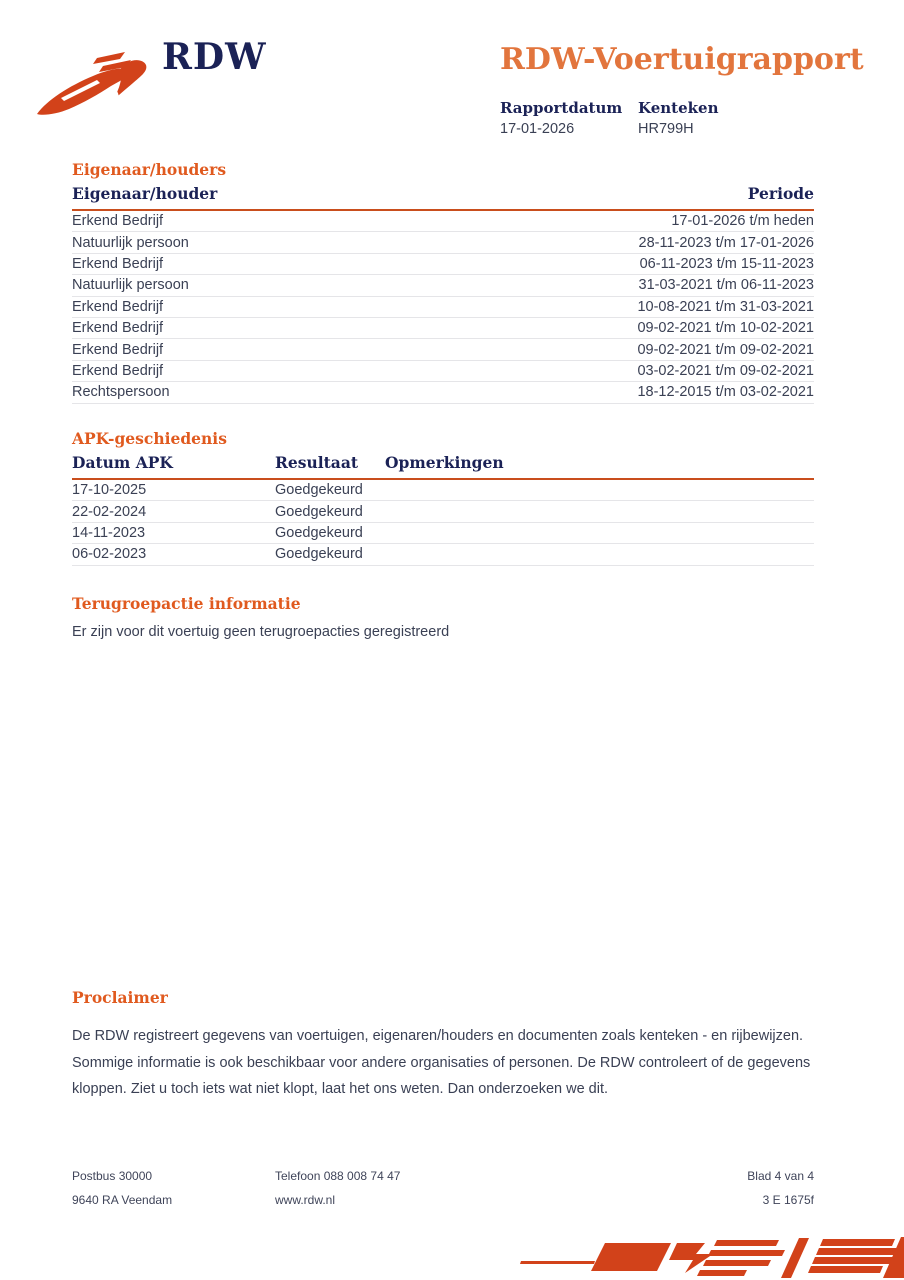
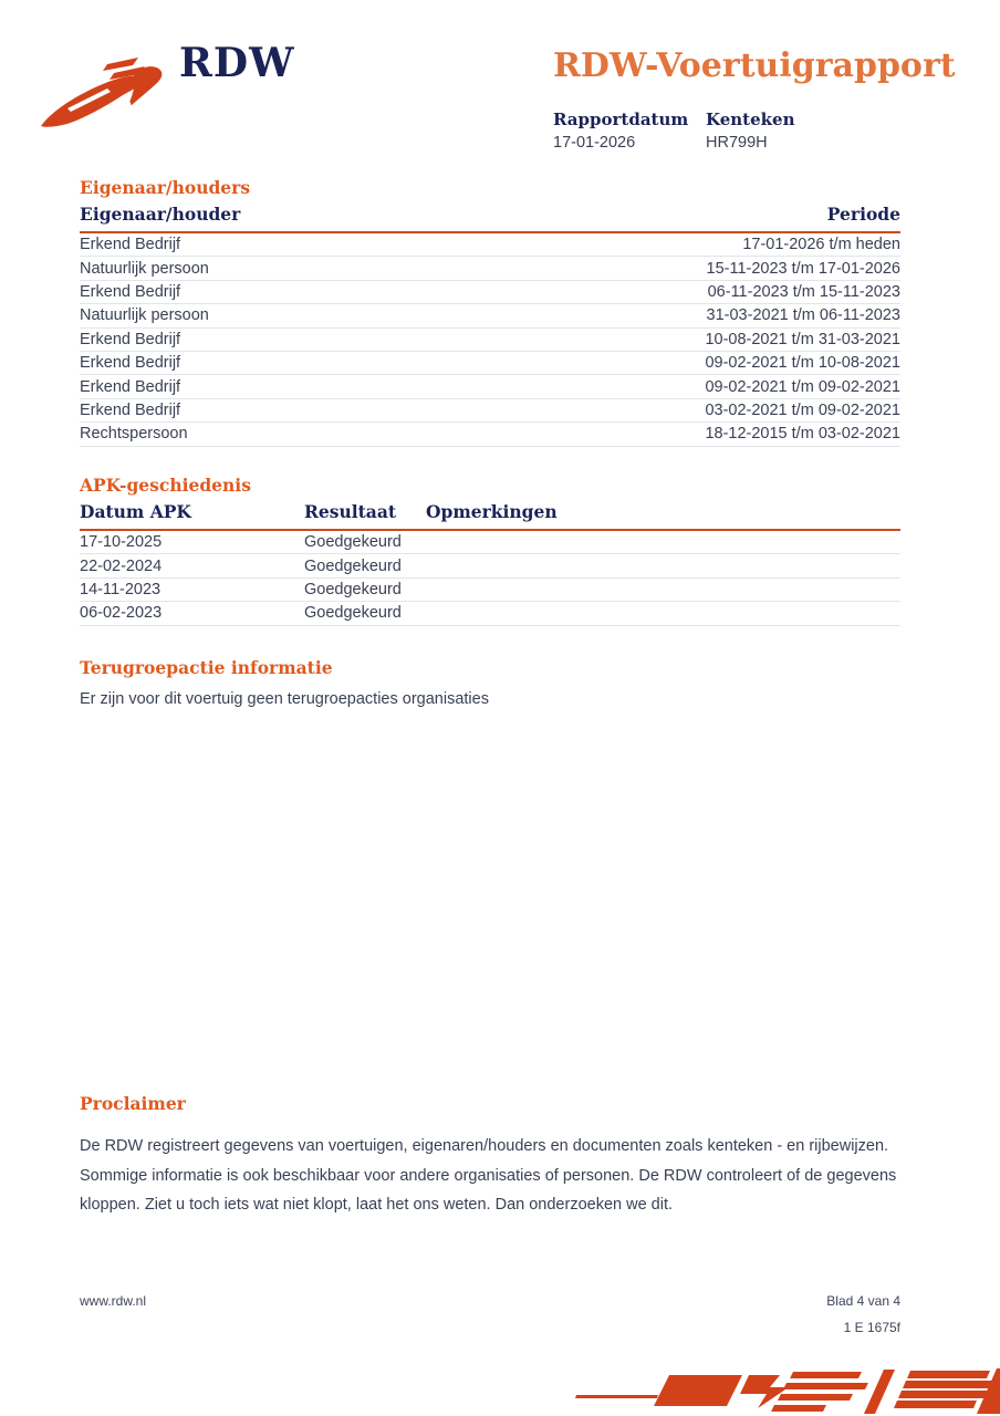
  RDW
  RDW-Voertuigrapport
  Rapportdatum
  17-01-2026
  Kenteken
  HR799H
  Eigenaar/houders
  Eigenaar/houder
  Periode
  Erkend Bedrijf
  17-01-2026 t/m heden
  Natuurlijk persoon
- 28-11-2023 t/m 17-01-2026
+ 15-11-2023 t/m 17-01-2026
  Erkend Bedrijf
  06-11-2023 t/m 15-11-2023
  Natuurlijk persoon
  31-03-2021 t/m 06-11-2023
  Erkend Bedrijf
  10-08-2021 t/m 31-03-2021
  Erkend Bedrijf
- 09-02-2021 t/m 10-02-2021
+ 09-02-2021 t/m 10-08-2021
  Erkend Bedrijf
  09-02-2021 t/m 09-02-2021
  Erkend Bedrijf
  03-02-2021 t/m 09-02-2021
  Rechtspersoon
  18-12-2015 t/m 03-02-2021
  APK-geschiedenis
  Datum APK
  Resultaat
  Opmerkingen
  17-10-2025
  Goedgekeurd
  22-02-2024
  Goedgekeurd
  14-11-2023
  Goedgekeurd
  06-02-2023
  Goedgekeurd
  Terugroepactie informatie
- Er zijn voor dit voertuig geen terugroepacties geregistreerd
+ Er zijn voor dit voertuig geen terugroepacties organisaties
  Proclaimer
  De RDW registreert gegevens van voertuigen, eigenaren/houders en documenten zoals kenteken - en rijbewijzen. Sommige informatie is ook beschikbaar voor andere organisaties of personen. De RDW controleert of de gegevens kloppen. Ziet u toch iets wat niet klopt, laat het ons weten. Dan onderzoeken we dit.
- Postbus 30000
- 9640 RA Veendam
- Telefoon 088 008 74 47
  www.rdw.nl
  Blad 4 van 4
- 3 E 1675f
+ 1 E 1675f
